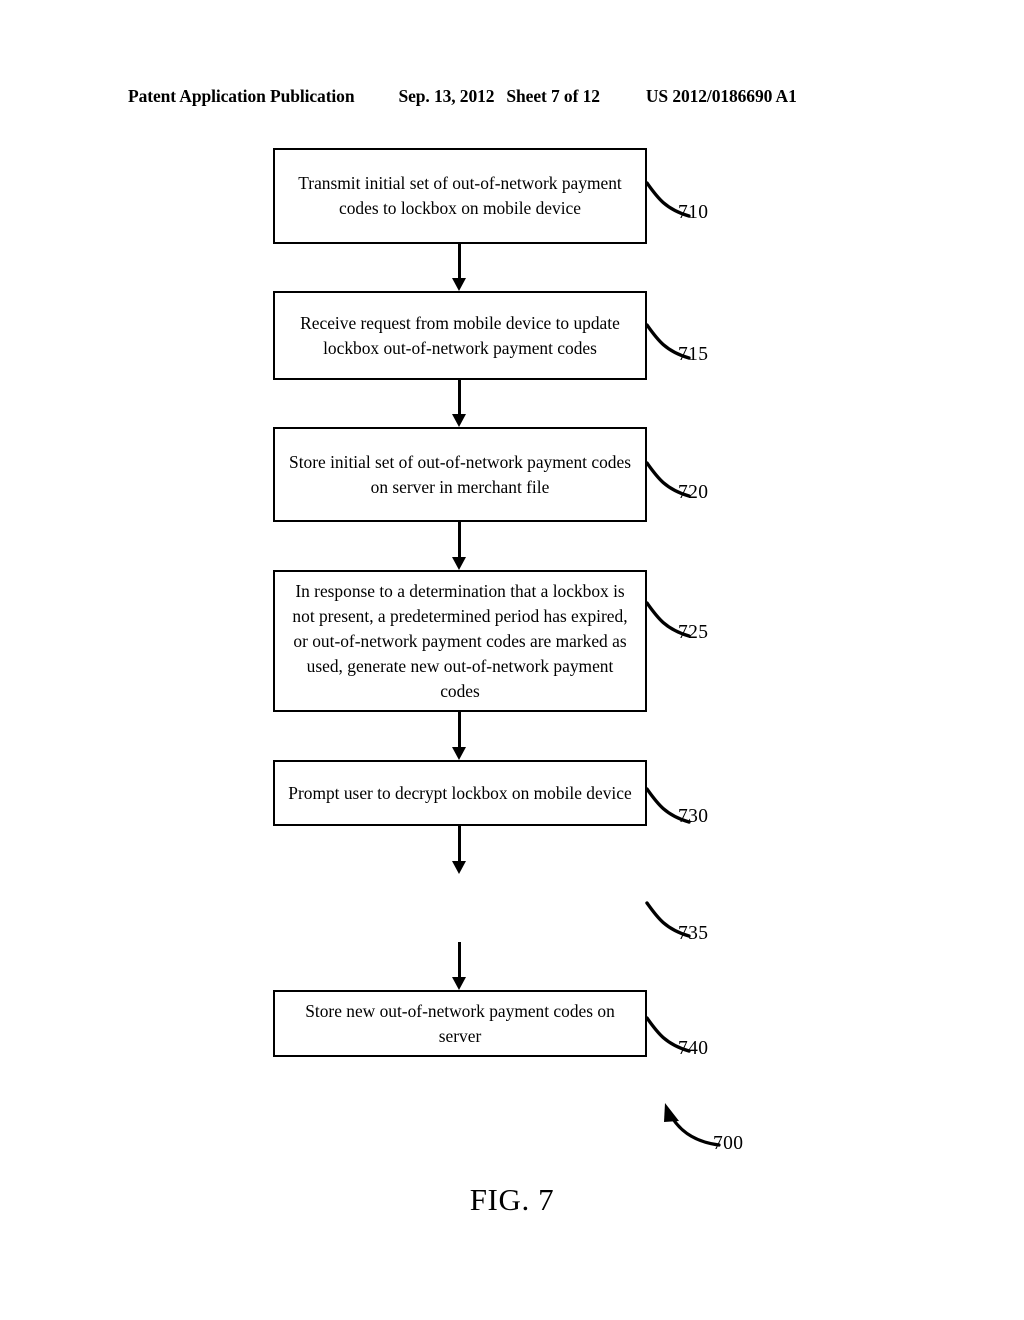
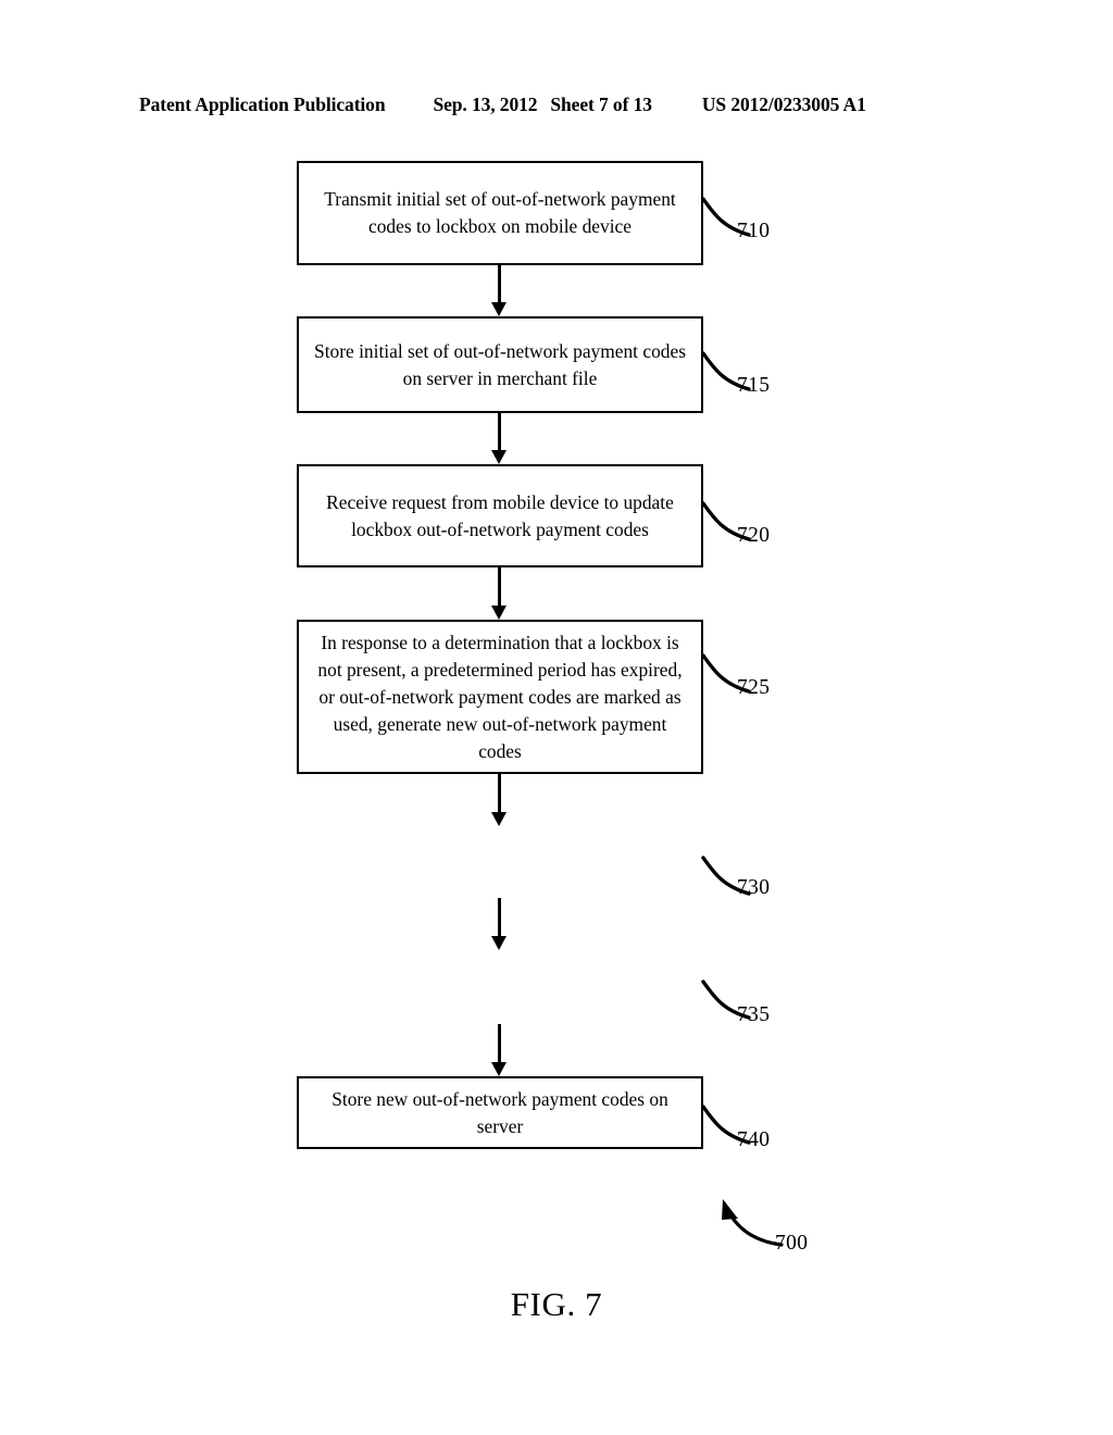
  Patent Application Publication
  Sep. 13, 2012
- Sheet 7 of 12
+ Sheet 7 of 13
- US 2012/0186690 A1
+ US 2012/0233005 A1
  Transmit initial set of out-of-network payment codes to lockbox on mobile device
  710
- Receive request from mobile device to update lockbox out-of-network payment codes
+ Store initial set of out-of-network payment codes on server in merchant file
  715
- Store initial set of out-of-network payment codes on server in merchant file
+ Receive request from mobile device to update lockbox out-of-network payment codes
  720
  In response to a determination that a lockbox is not present, a predetermined period has expired, or out-of-network payment codes are marked as used, generate new out-of-network payment codes
  725
- Prompt user to decrypt lockbox on mobile device
  730
  735
  Store new out-of-network payment codes on server
  740
  700
  FIG. 7
